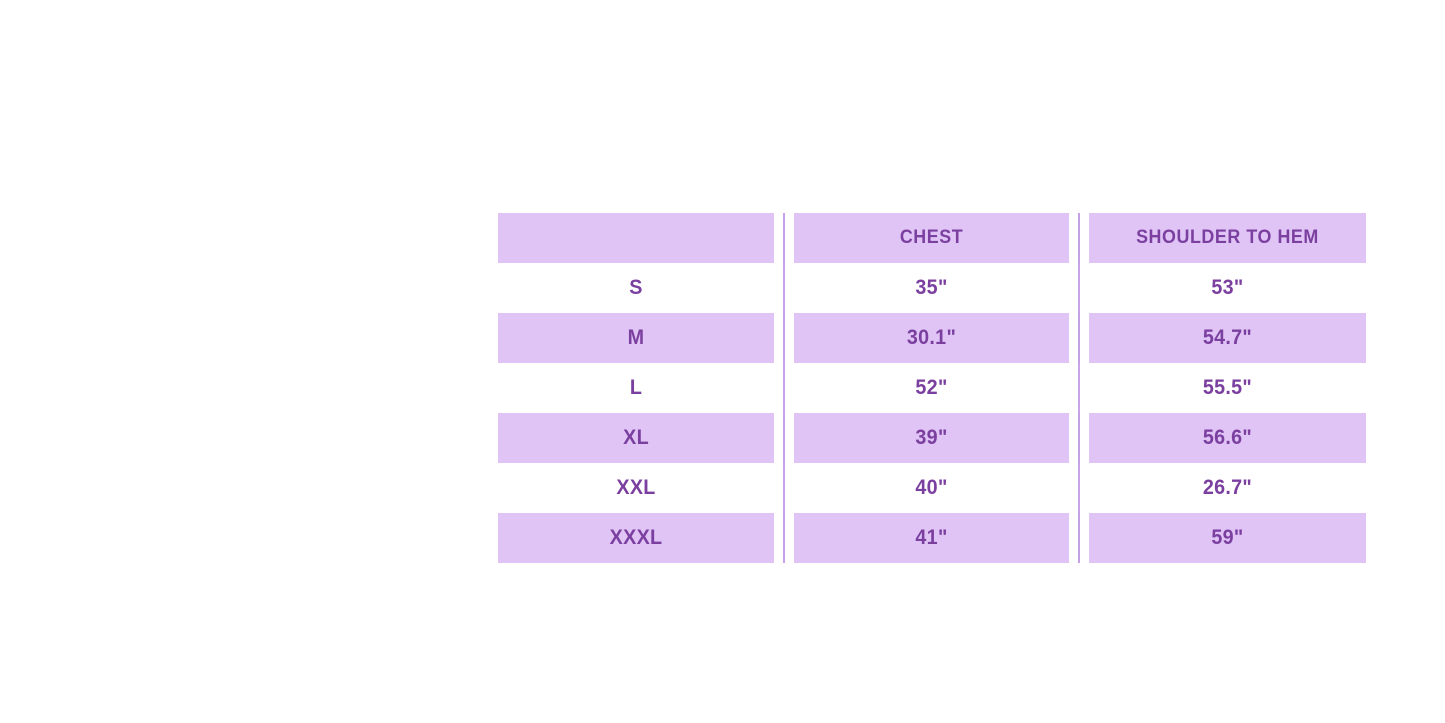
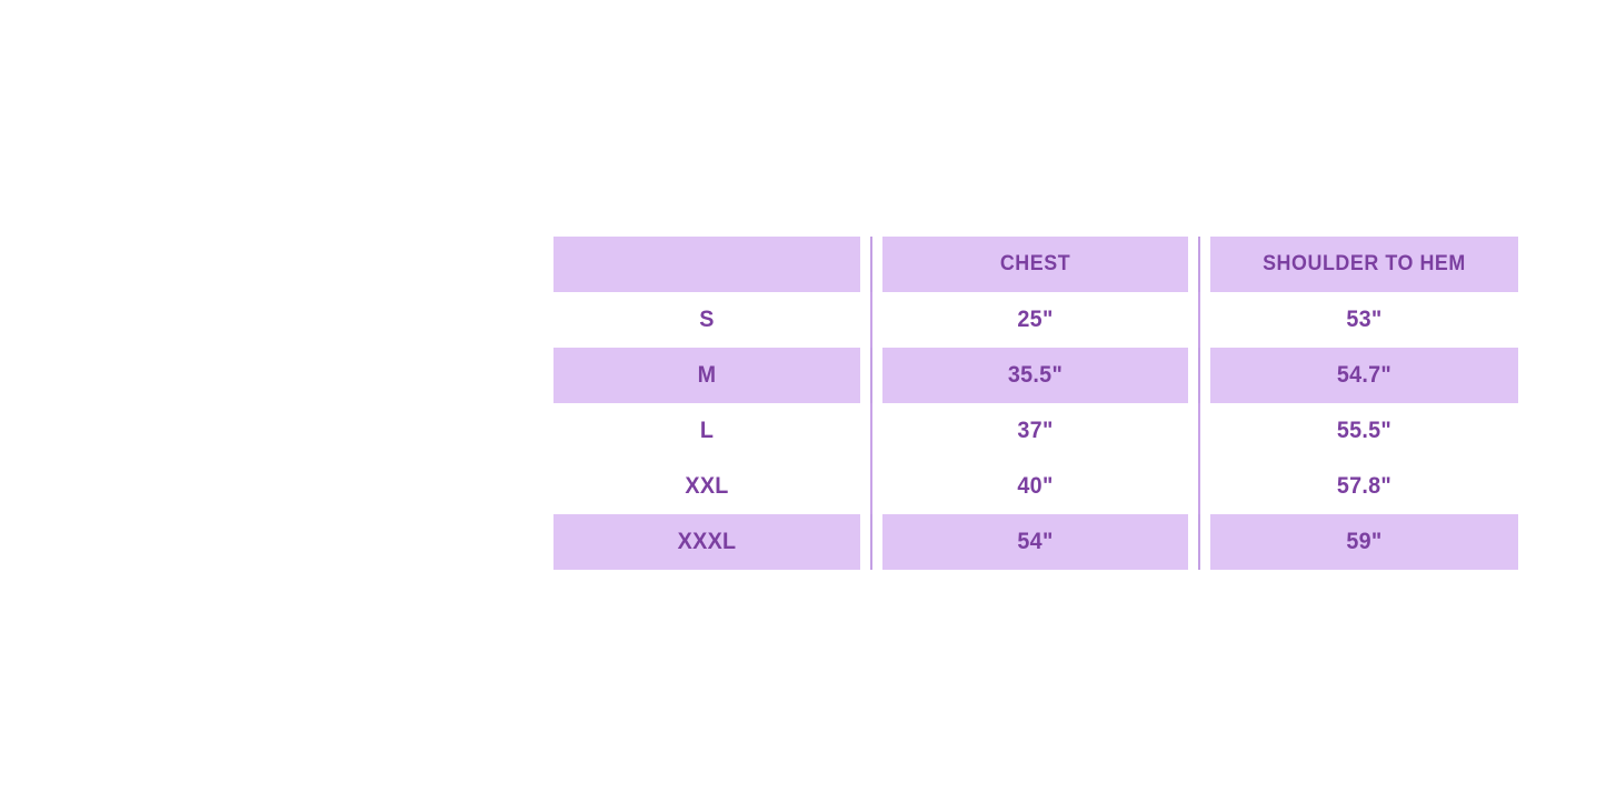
  	CHEST	SHOULDER TO HEM
- S	35"	53"
+ S	25"	53"
- M	30.1"	54.7"
+ M	35.5"	54.7"
- L	52"	55.5"
+ L	37"	55.5"
- XL	39"	56.6"
- XXL	40"	26.7"
+ XXL	40"	57.8"
- XXXL	41"	59"
+ XXXL	54"	59"
